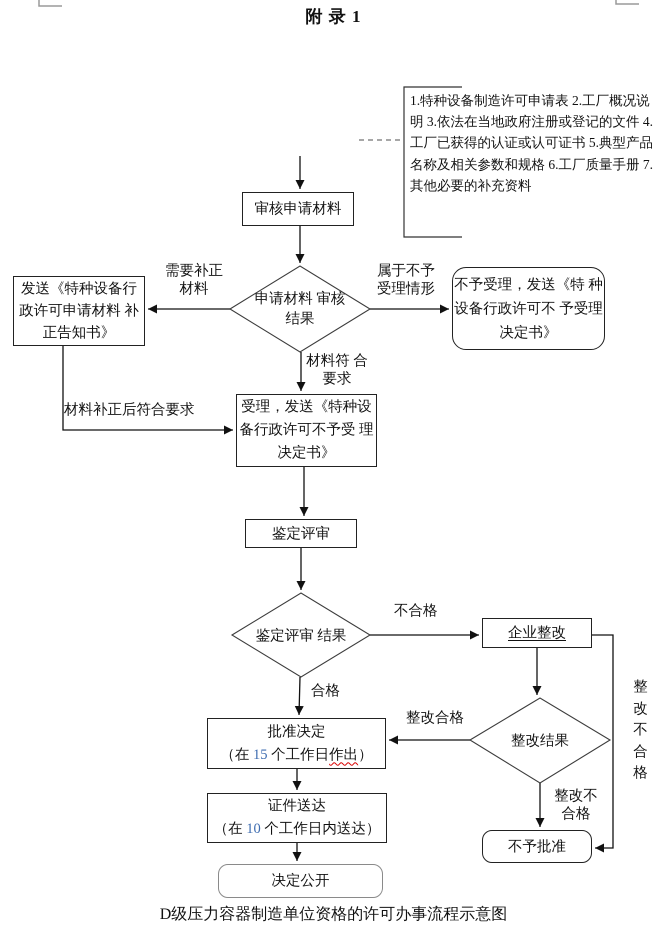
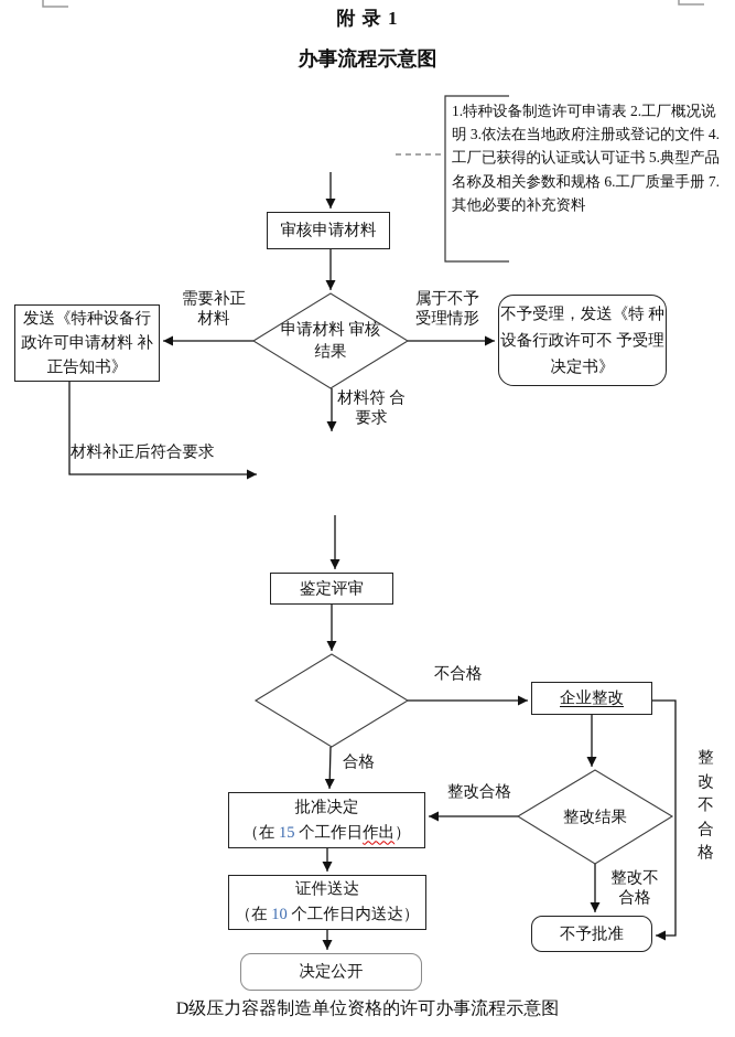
  附 录 1
+ 办事流程示意图
  1.特种设备制造许可申请表 2.工厂概况说明 3.依法在当地政府注册或登记的文件 4.工厂已获得的认证或认可证书 5.典型产品名称及相关参数和规格 6.工厂质量手册 7.其他必要的补充资料
  审核申请材料
  发送《特种设备行 政许可申请材料 补正告知书》
  不予受理，发送《特 种设备行政许可不 予受理决定书》
- 受理，发送《特种设 备行政许可不予受 理决定书》
  鉴定评审
  企业整改
  批准决定
  （在 15 个工作日作出）
  证件送达
  （在 10 个工作日内送达）
  决定公开
  不予批准
  申请材料 审核结果
- 鉴定评审 结果
  整改结果
  需要补正 材料
  属于不予 受理情形
  材料符 合要求
  材料补正后符合要求
  不合格
  合格
  整改合格
  整改不 合格
  整改不合格
  D级压力容器制造单位资格的许可办事流程示意图
